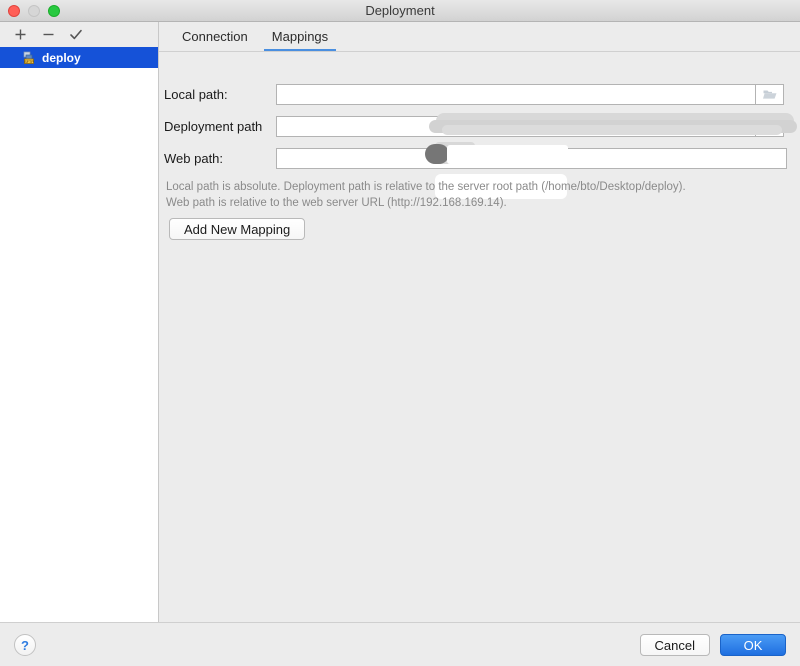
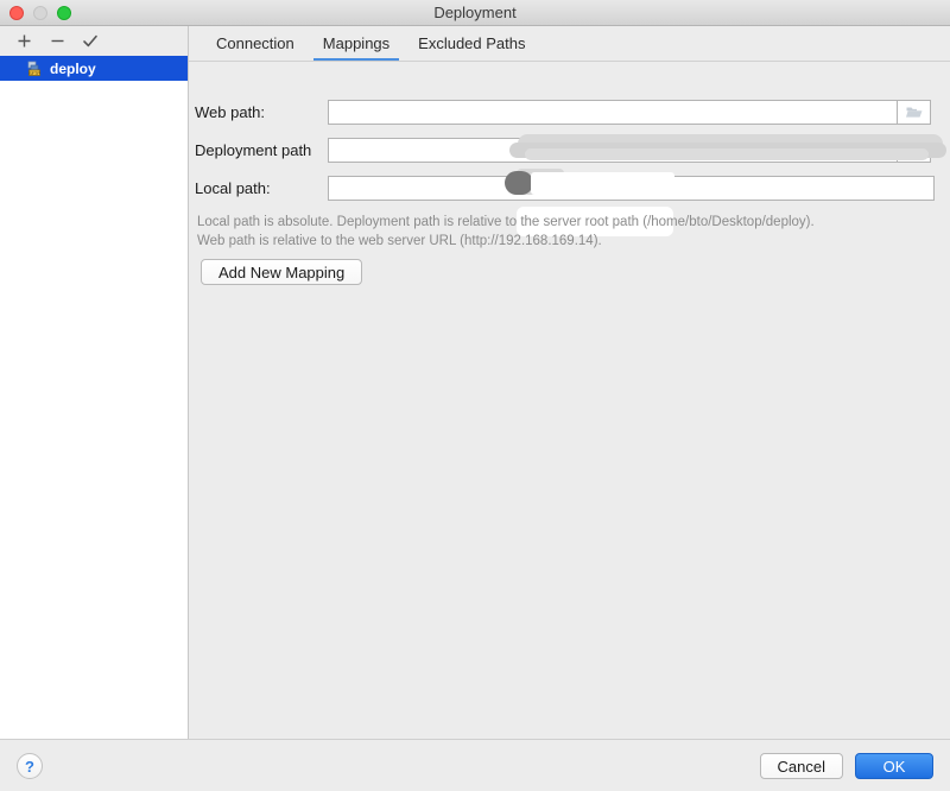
  Deployment
  deploy
  Connection
  Mappings
+ Excluded Paths
- Local path:
+ Web path:
  Deployment path
- Web path:
+ Local path:
  Local path is absolute. Deployment path is relative to the server root path (/home/bto/Desktop/deploy).
  Web path is relative to the web server URL (http://192.168.169.14).
  Add New Mapping
  ?
  Cancel
  OK
